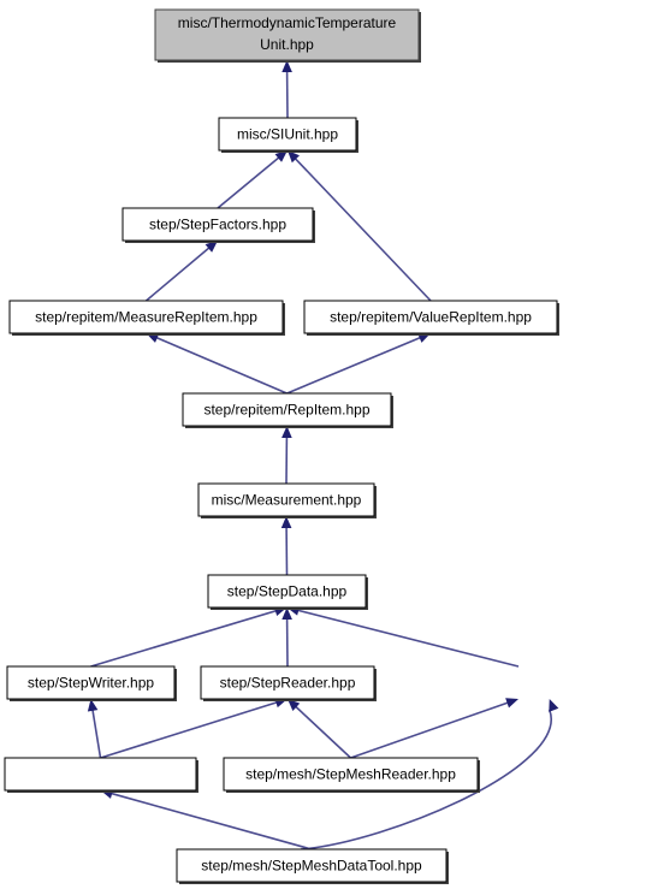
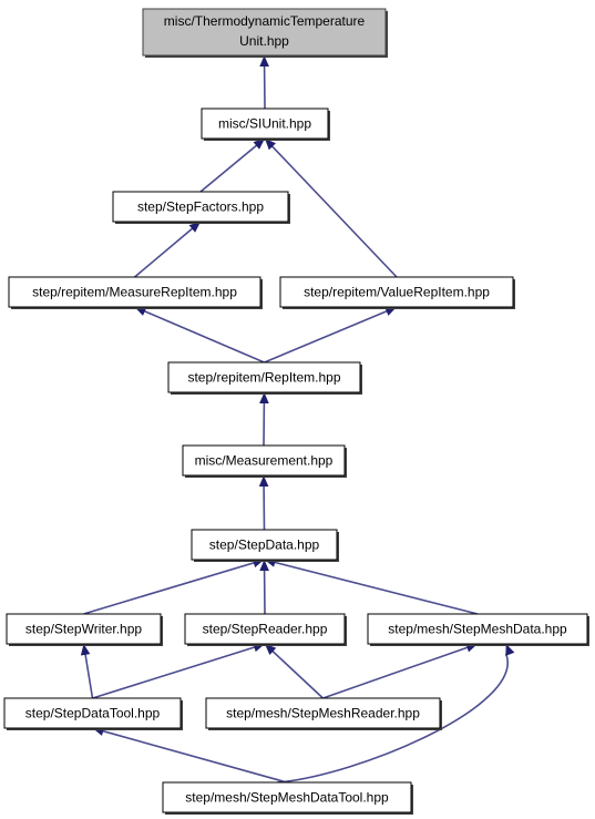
  misc/ThermodynamicTemperature
  Unit.hpp
  misc/SIUnit.hpp
  step/StepFactors.hpp
  step/repitem/MeasureRepItem.hpp
  step/repitem/ValueRepItem.hpp
  step/repitem/RepItem.hpp
  misc/Measurement.hpp
  step/StepData.hpp
  step/StepWriter.hpp
  step/StepReader.hpp
+ step/mesh/StepMeshData.hpp
+ step/StepDataTool.hpp
  step/mesh/StepMeshReader.hpp
  step/mesh/StepMeshDataTool.hpp
